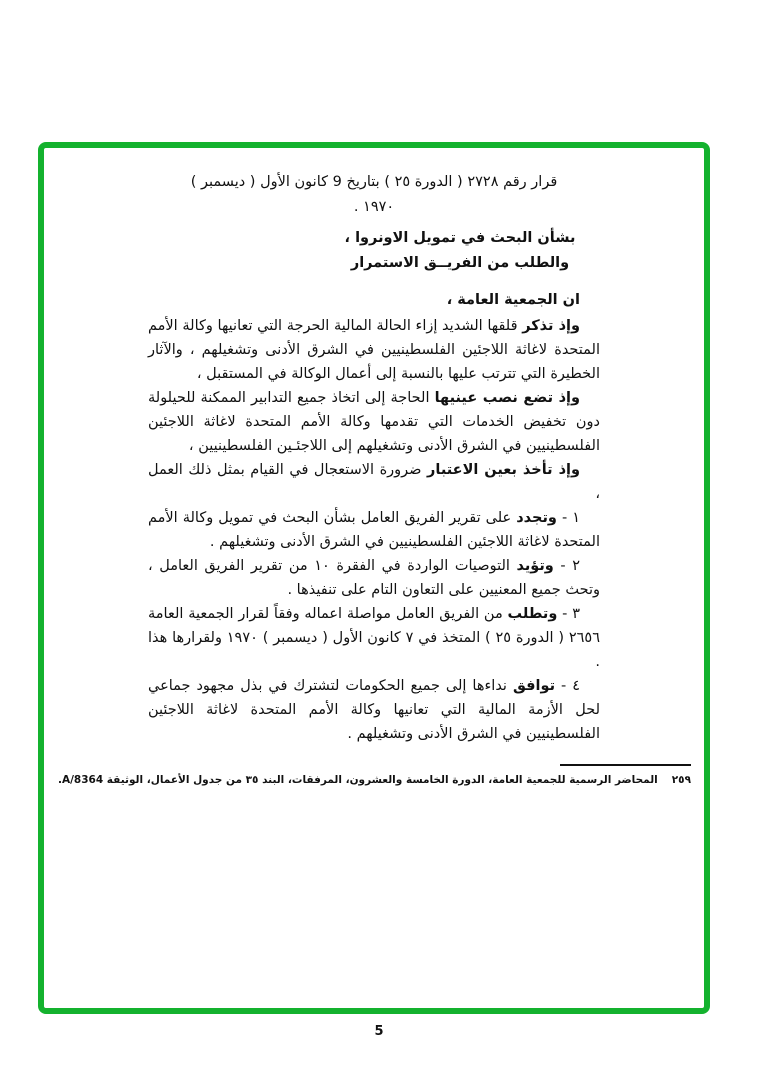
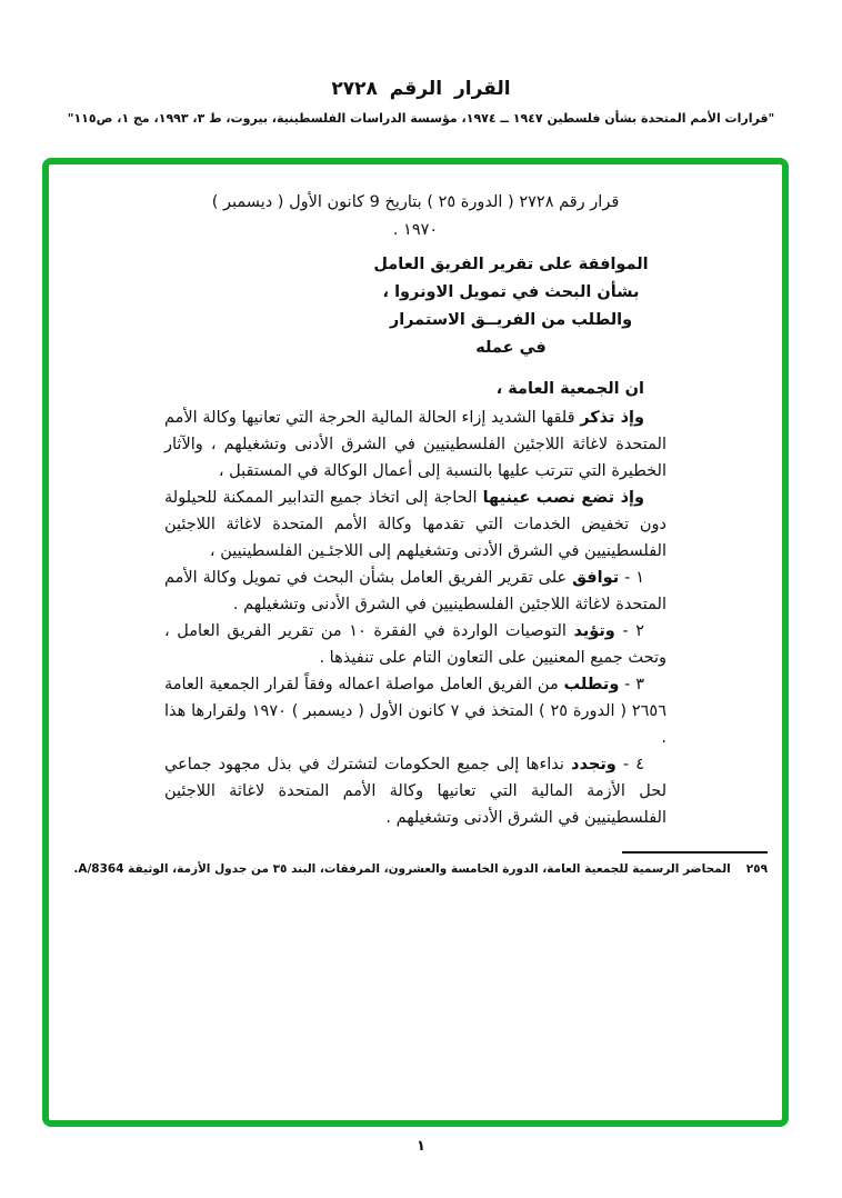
+ القرار الرقم ٢٧٢٨
+ "قرارات الأمم المتحدة بشأن فلسطين ١٩٤٧ ــ ١٩٧٤، مؤسسة الدراسات الفلسطينية، بيروت، ط ٣، ١٩٩٣، مج ١، ص١١٥"
  قرار رقم ٢٧٢٨ ( الدورة ٢٥ ) بتاريخ 9 كانون الأول ( ديسمبر )
  ١٩٧٠ .
+ الموافقة على تقرير الفريق العامل
  بشأن البحث في تمويل الاونروا ،
  والطلب من الفريــق الاستمرار
+ في عمله
  ان الجمعية العامة ،
  وإذ تذكر قلقها الشديد إزاء الحالة المالية الحرجة التي تعانيها وكالة الأمم المتحدة لاغاثة اللاجئين الفلسطينيين في الشرق الأدنى وتشغيلهم ، والآثار الخطيرة التي تترتب عليها بالنسبة إلى أعمال الوكالة في المستقبل ،
  وإذ تضع نصب عينيها الحاجة إلى اتخاذ جميع التدابير الممكنة للحيلولة دون تخفيض الخدمات التي تقدمها وكالة الأمم المتحدة لاغاثة اللاجئين الفلسطينيين في الشرق الأدنى وتشغيلهم إلى اللاجئـين الفلسطينيين ،
- وإذ تأخذ بعين الاعتبار ضرورة الاستعجال في القيام بمثل ذلك العمل ،
- ١ - وتجدد على تقرير الفريق العامل بشأن البحث في تمويل وكالة الأمم المتحدة لاغاثة اللاجئين الفلسطينيين في الشرق الأدنى وتشغيلهم .
+ ١ - توافق على تقرير الفريق العامل بشأن البحث في تمويل وكالة الأمم المتحدة لاغاثة اللاجئين الفلسطينيين في الشرق الأدنى وتشغيلهم .
  ٢ - وتؤيد التوصيات الواردة في الفقرة ١٠ من تقرير الفريق العامل ، وتحث جميع المعنيين على التعاون التام على تنفيذها .
  ٣ - وتطلب من الفريق العامل مواصلة اعماله وفقاً لقرار الجمعية العامة ٢٦٥٦ ( الدورة ٢٥ ) المتخذ في ٧ كانون الأول ( ديسمبر ) ١٩٧٠ ولقرارها هذا .
- ٤ - توافق نداءها إلى جميع الحكومات لتشترك في بذل مجهود جماعي لحل الأزمة المالية التي تعانيها وكالة الأمم المتحدة لاغاثة اللاجئين الفلسطينيين في الشرق الأدنى وتشغيلهم .
+ ٤ - وتجدد نداءها إلى جميع الحكومات لتشترك في بذل مجهود جماعي لحل الأزمة المالية التي تعانيها وكالة الأمم المتحدة لاغاثة اللاجئين الفلسطينيين في الشرق الأدنى وتشغيلهم .
- ٢٥٩المحاضر الرسمية للجمعية العامة، الدورة الخامسة والعشرون، المرفقات، البند ٣٥ من جدول الأعمال، الوثيقة A/8364.
+ ٢٥٩المحاضر الرسمية للجمعية العامة، الدورة الخامسة والعشرون، المرفقات، البند ٣٥ من جدول الأزمة، الوثيقة A/8364.
- 5
+ ١
